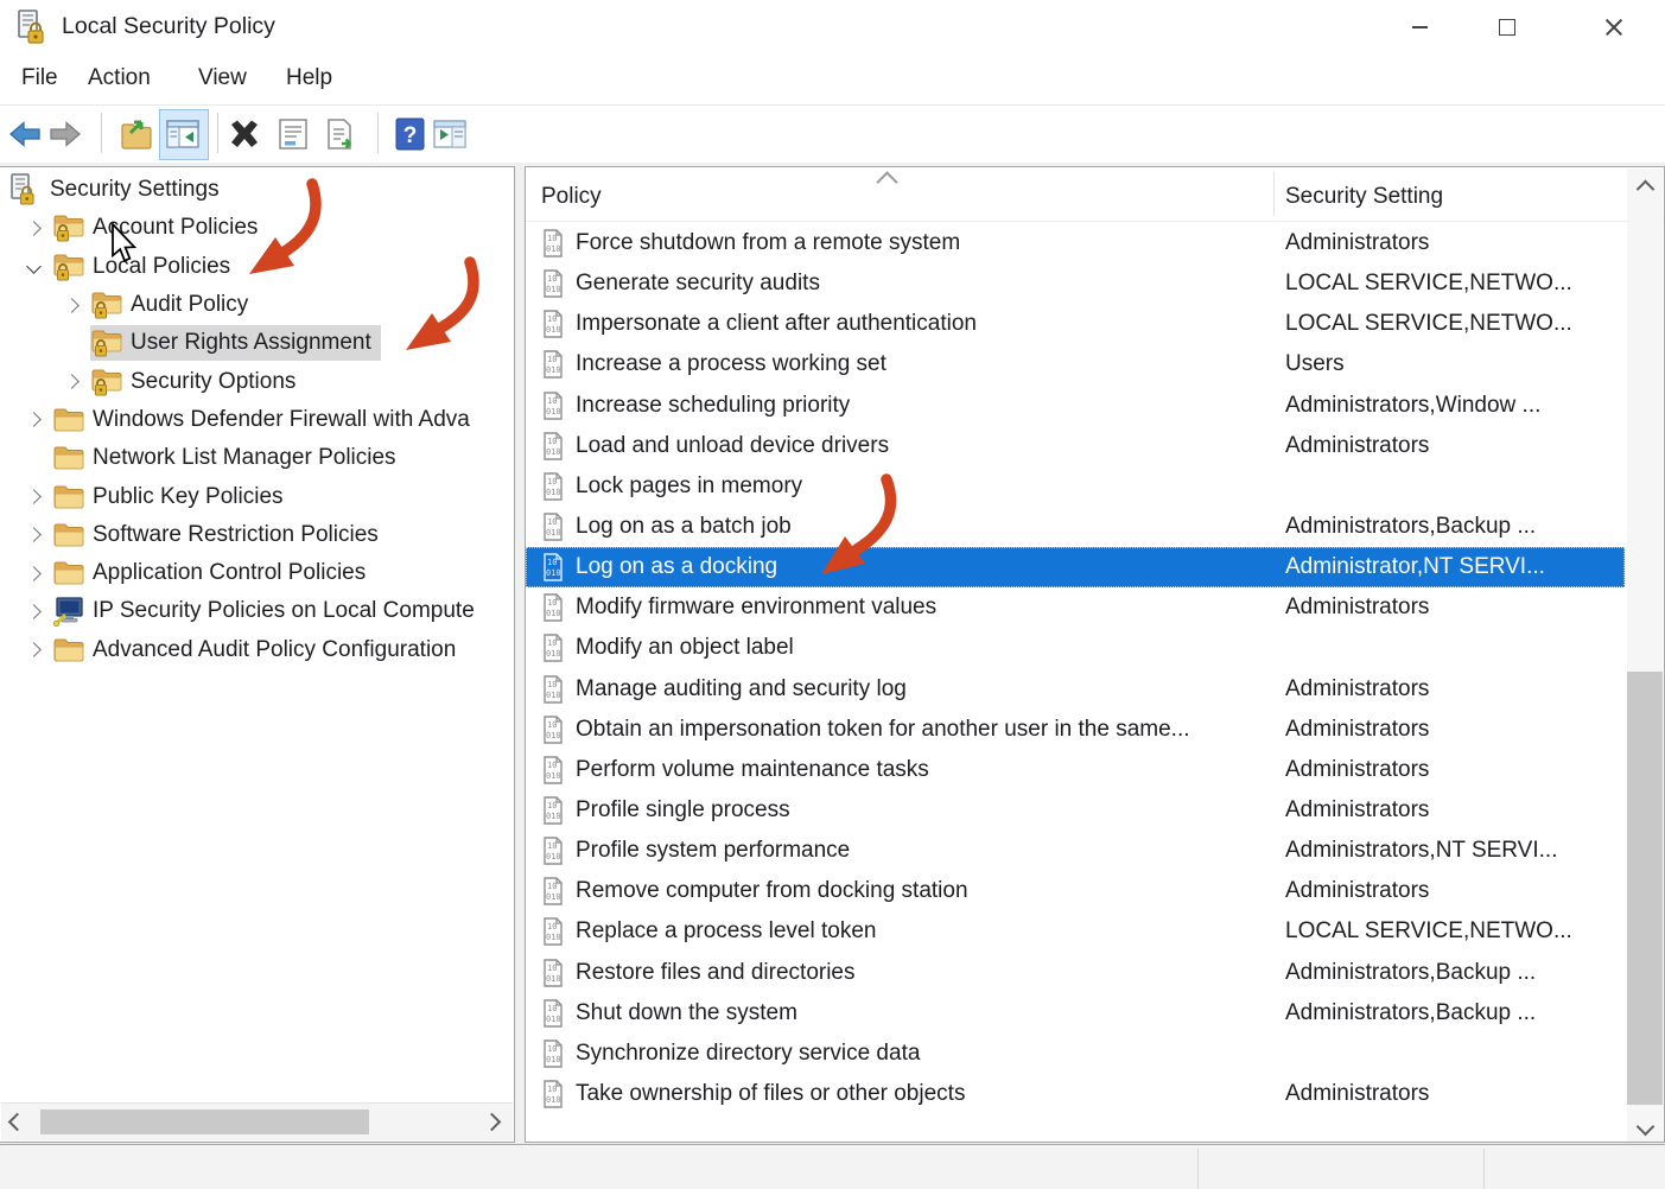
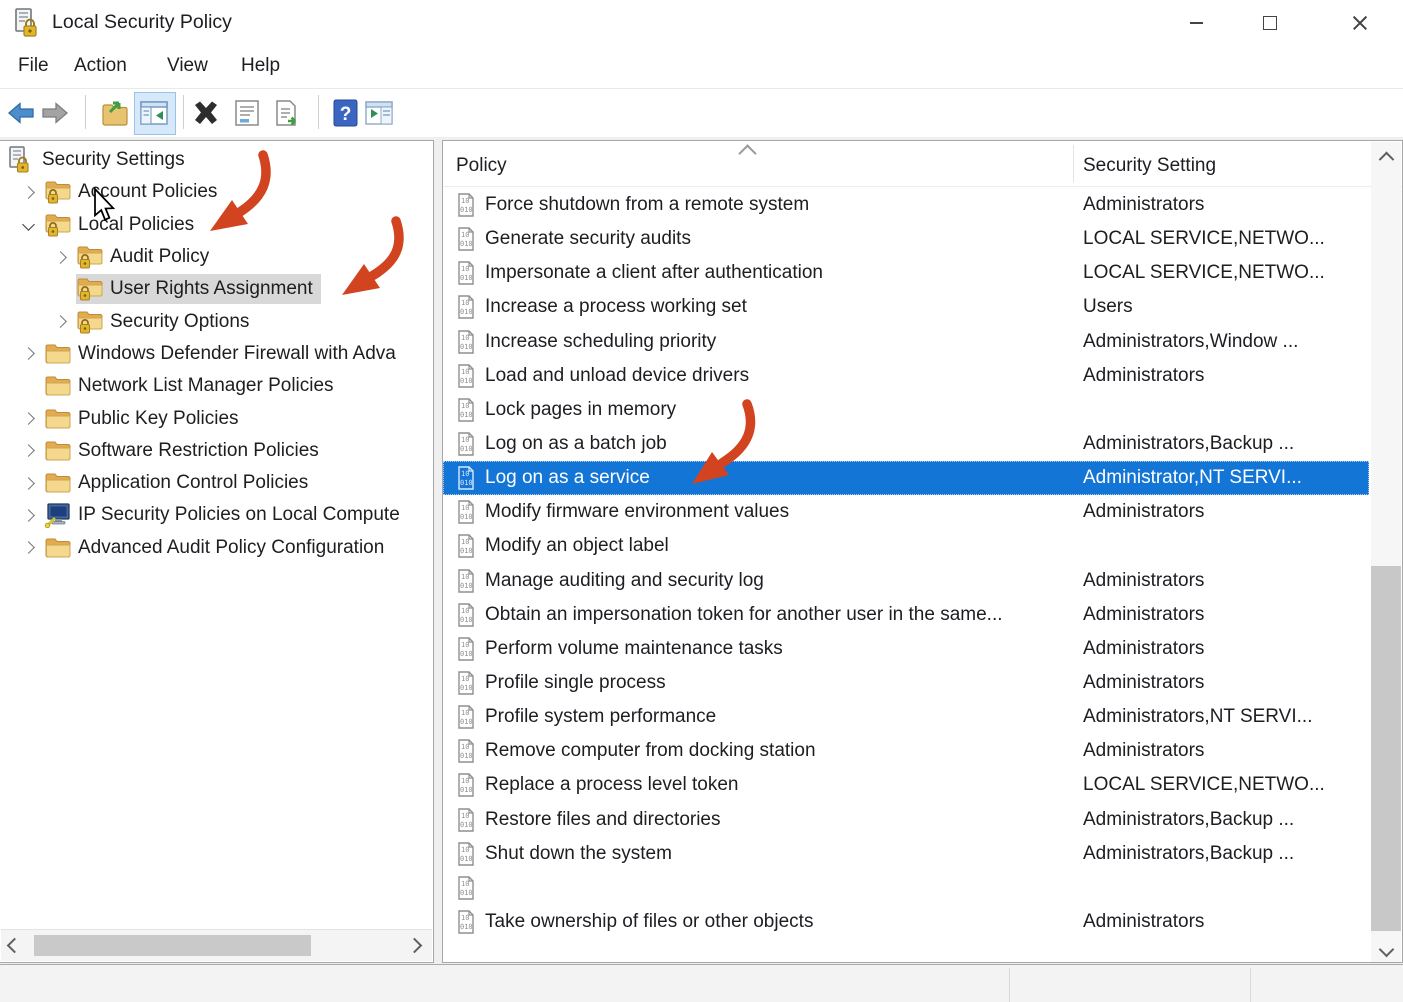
  Local Security Policy
  File
  Action
  View
  Help
  ?
  Security Settings
  Acount Policies
  Local Policies
  Audit Policy
  User Rights Assignment
  Security Options
  Windows Defender Firewall with Adva
  Network List Manager Policies
  Public Key Policies
  Software Restriction Policies
  Application Control Policies
  IP Security Policies on Local Compute
  Advanced Audit Policy Configuration
  Policy
  Security Setting
  10
  010
  Force shutdown from a remote system
  Administrators
  10
  010
  Generate security audits
  LOCAL SERVICE,NETWO...
  10
  010
  Impersonate a client after authentication
  LOCAL SERVICE,NETWO...
  10
  010
  Increase a process working set
  Users
  10
  010
  Increase scheduling priority
  Administrators,Window ...
  10
  010
  Load and unload device drivers
  Administrators
  10
  010
  Lock pages in memory
  10
  010
  Log on as a batch job
  Administrators,Backup ...
  10
  010
- Log on as a docking
+ Log on as a service
  Administrator,NT SERVI...
  010
  Modify firmware environment values
  Administrators
  10
  010
  Modify an object label
  10
  010
  Manage auditing and security log
  Administrators
  10
  010
  Obtain an impersonation token for another user in the same...
  Administrators
  10
  010
  Perform volume maintenance tasks
  Administrators
  10
  010
  Profile single process
  Administrators
  10
  010
  Profile system performance
  Administrators,NT SERVI...
  10
  010
  Remove computer from docking station
  Administrators
  10
  010
  Replace a process level token
  LOCAL SERVICE,NETWO...
  10
  010
  Restore files and directories
  Administrators,Backup ...
  10
  010
  Shut down the system
  Administrators,Backup ...
  10
  010
- Synchronize directory service data
  10
  010
  Take ownership of files or other objects
  Administrators
